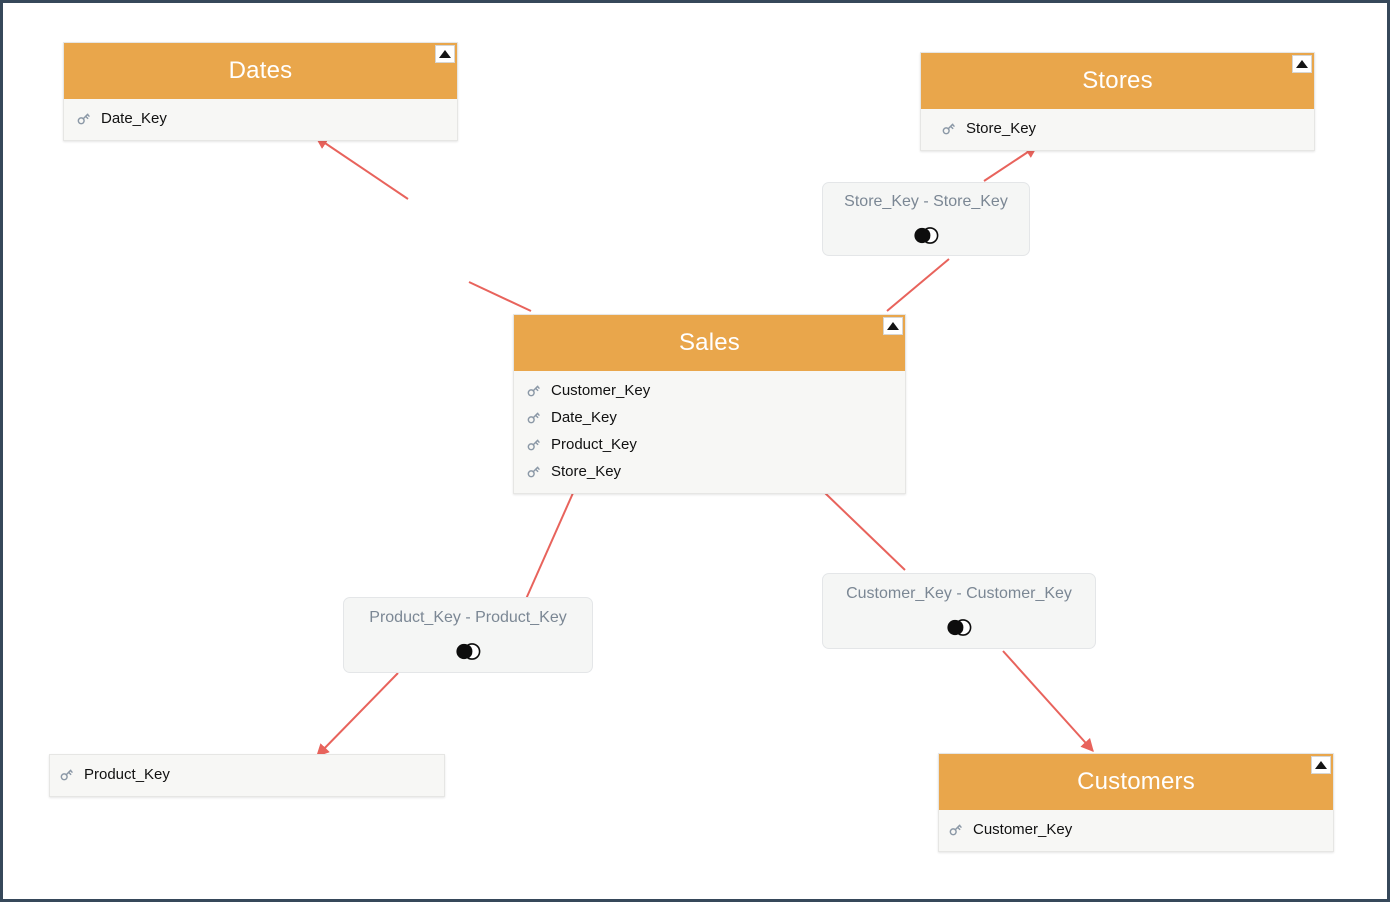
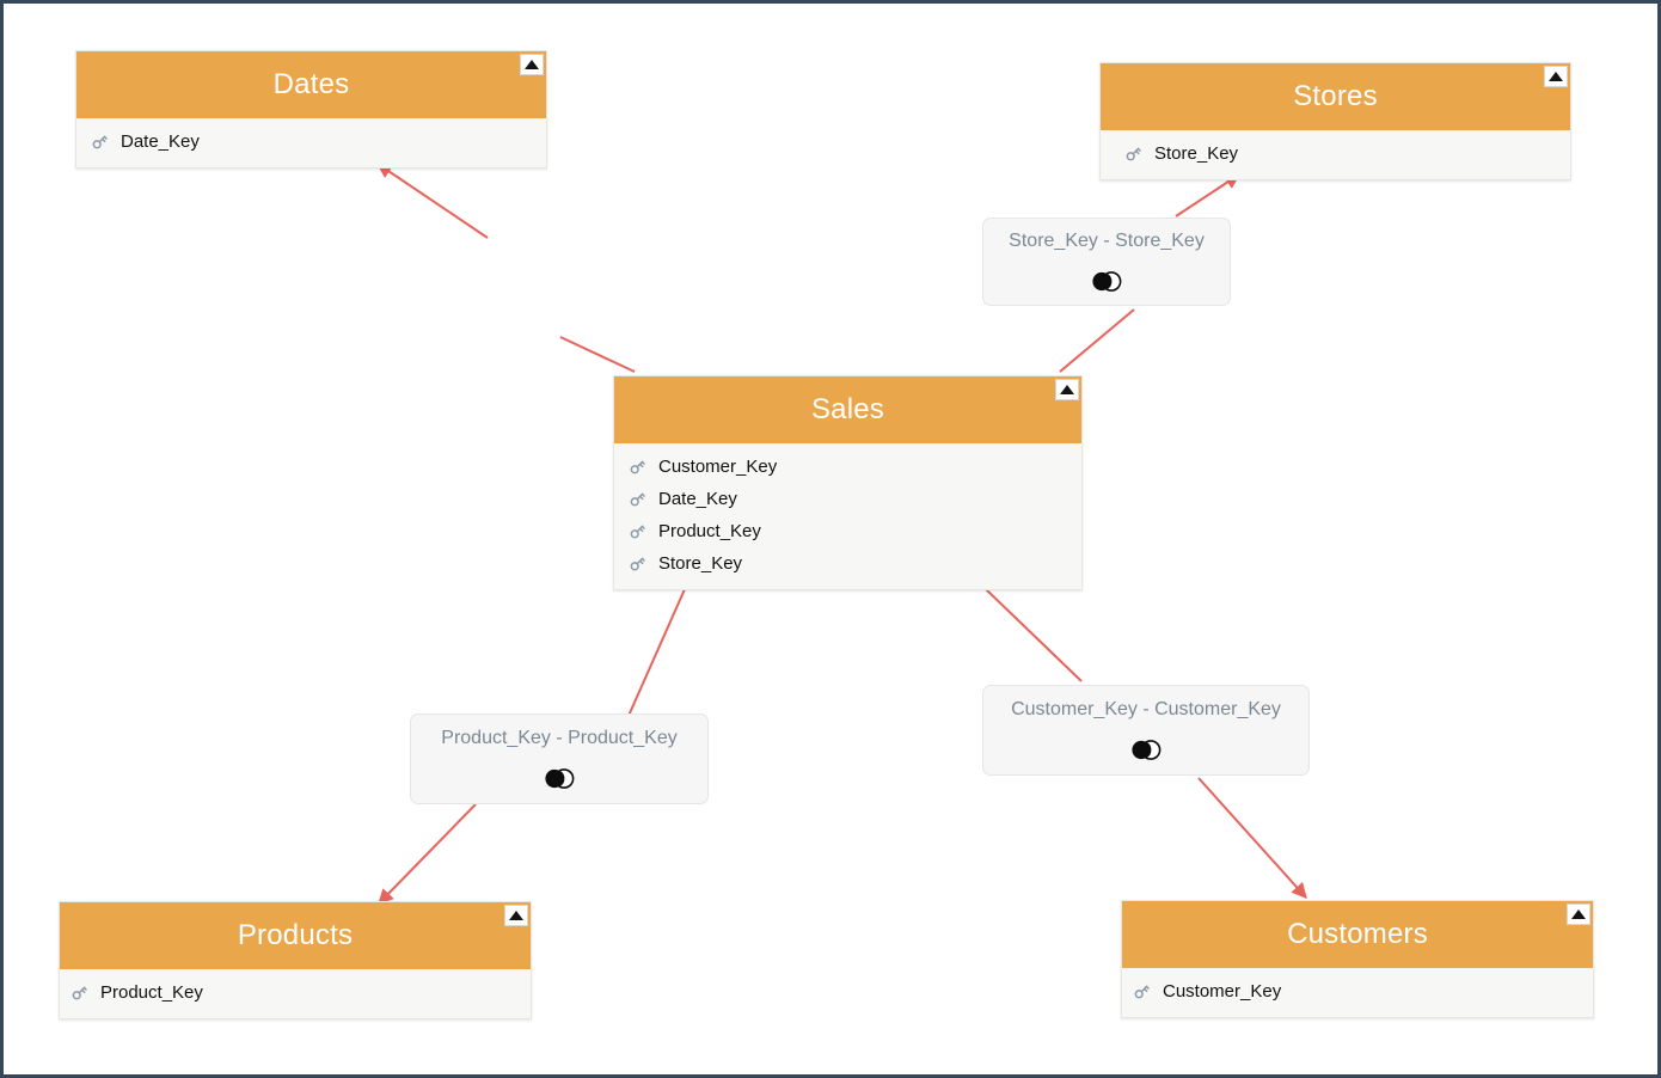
  Dates
  Date_Key
  Stores
  Store_Key
  Sales
  Customer_Key
  Date_Key
  Product_Key
  Store_Key
+ Products
  Product_Key
  Customers
  Customer_Key
  Store_Key - Store_Key
  Product_Key - Product_Key
  Customer_Key - Customer_Key
